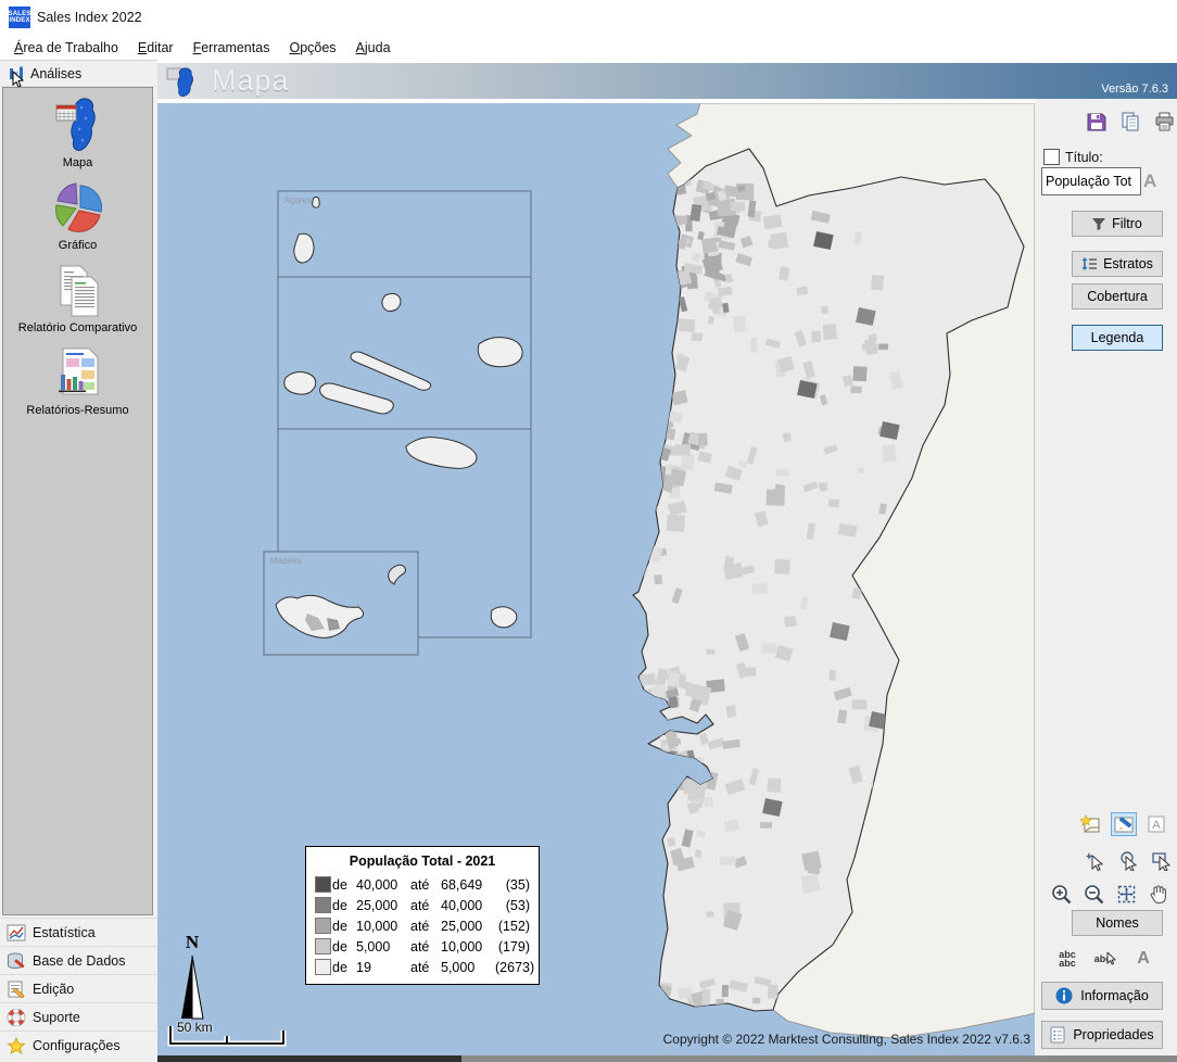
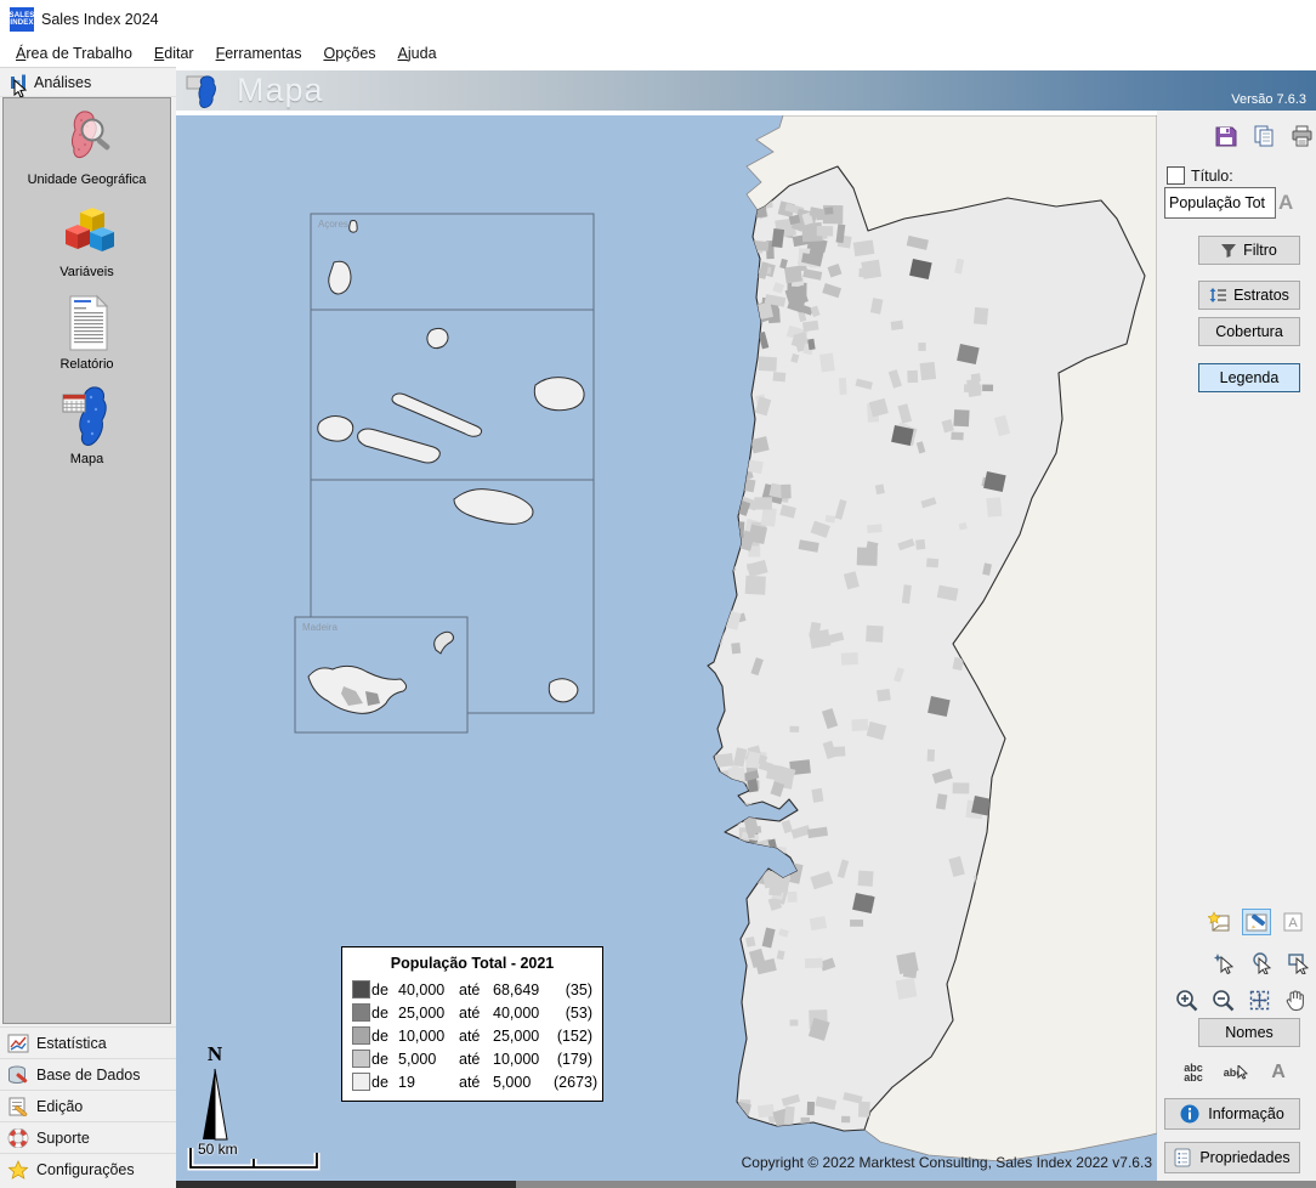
- Sales Index 2022
+ Sales Index 2024
  Área de Trabalho
  Editar
  Ferramentas
  Opções
  Ajuda
  Análises
+ Unidade Geográfica
+ Variáveis
+ Relatório
  Mapa
- Gráfico
- Relatório Comparativo
- Relatórios-Resumo
  Estatística
  Base de Dados
  Edição
  Suporte
  Configurações
  Mapa
  Versão 7.6.3
  Açores
  Madeira
  População Total - 2021
  de
  40,000
  até
  68,649
  (35)
  de
  25,000
  até
  40,000
  (53)
  de
  10,000
  até
  25,000
  (152)
  de
  5,000
  até
  10,000
  (179)
  de
  19
  até
  5,000
  (2673)
  N
  50 km
  Copyright © 2022 Marktest Consulting, Sales Index 2022 v7.6.3
  Título:
  População Tot
  A
  Filtro
  Estratos
  Cobertura
  Legenda
  A
  Nomes
  abc
  abc
  A
  Informação
  Propriedades
